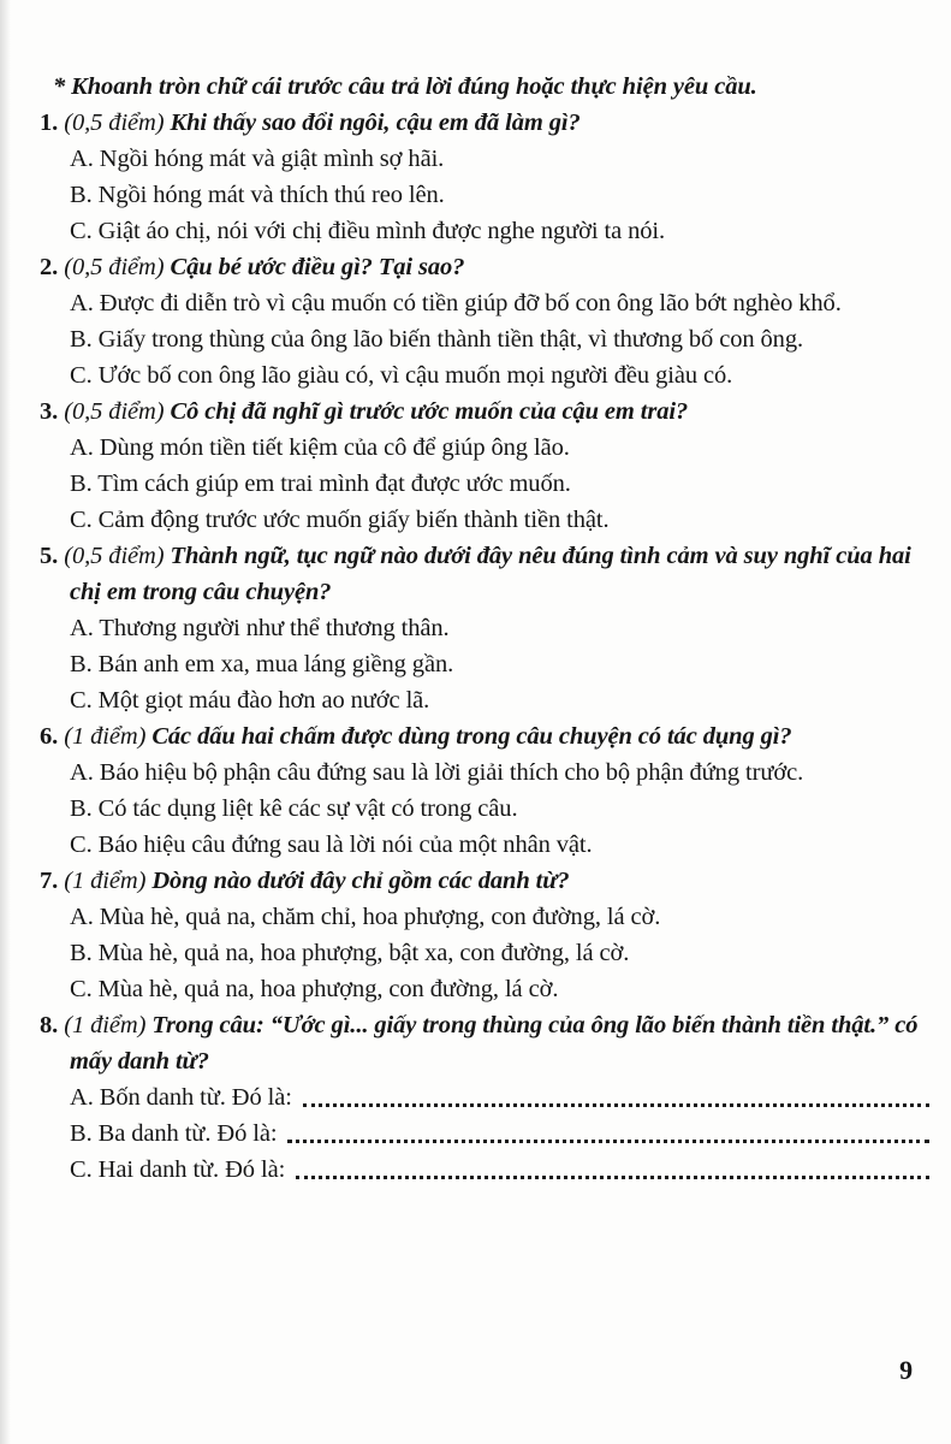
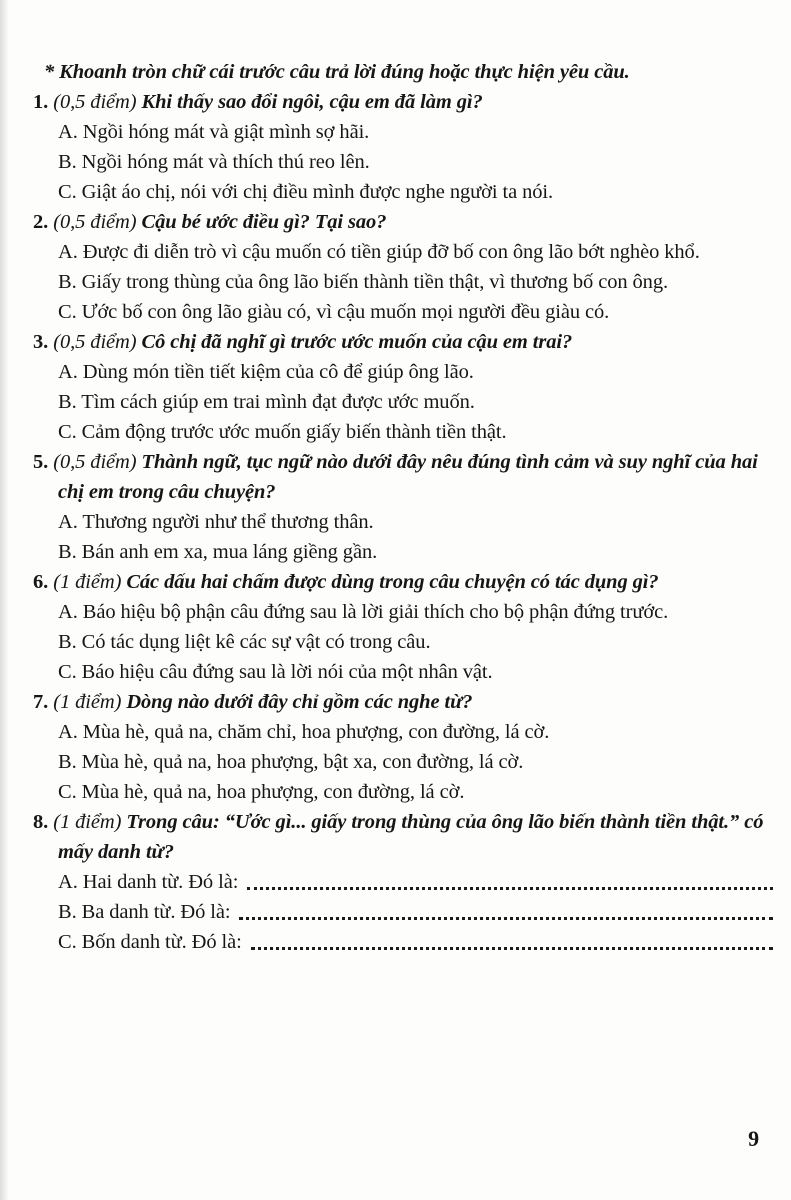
  * Khoanh tròn chữ cái trước câu trả lời đúng hoặc thực hiện yêu cầu.
  1. (0,5 điểm) Khi thấy sao đổi ngôi, cậu em đã làm gì?
  A. Ngồi hóng mát và giật mình sợ hãi.
  B. Ngồi hóng mát và thích thú reo lên.
  C. Giật áo chị, nói với chị điều mình được nghe người ta nói.
  2. (0,5 điểm) Cậu bé ước điều gì? Tại sao?
  A. Được đi diễn trò vì cậu muốn có tiền giúp đỡ bố con ông lão bớt nghèo khổ.
  B. Giấy trong thùng của ông lão biến thành tiền thật, vì thương bố con ông.
  C. Ước bố con ông lão giàu có, vì cậu muốn mọi người đều giàu có.
  3. (0,5 điểm) Cô chị đã nghĩ gì trước ước muốn của cậu em trai?
  A. Dùng món tiền tiết kiệm của cô để giúp ông lão.
  B. Tìm cách giúp em trai mình đạt được ước muốn.
  C. Cảm động trước ước muốn giấy biến thành tiền thật.
  5. (0,5 điểm) Thành ngữ, tục ngữ nào dưới đây nêu đúng tình cảm và suy nghĩ của hai chị em trong câu chuyện?
  A. Thương người như thể thương thân.
  B. Bán anh em xa, mua láng giềng gần.
- C. Một giọt máu đào hơn ao nước lã.
  6. (1 điểm) Các dấu hai chấm được dùng trong câu chuyện có tác dụng gì?
  A. Báo hiệu bộ phận câu đứng sau là lời giải thích cho bộ phận đứng trước.
  B. Có tác dụng liệt kê các sự vật có trong câu.
  C. Báo hiệu câu đứng sau là lời nói của một nhân vật.
- 7. (1 điểm) Dòng nào dưới đây chỉ gồm các danh từ?
+ 7. (1 điểm) Dòng nào dưới đây chỉ gồm các nghe từ?
  A. Mùa hè, quả na, chăm chỉ, hoa phượng, con đường, lá cờ.
  B. Mùa hè, quả na, hoa phượng, bật xa, con đường, lá cờ.
  C. Mùa hè, quả na, hoa phượng, con đường, lá cờ.
  8. (1 điểm) Trong câu: “Ước gì... giấy trong thùng của ông lão biến thành tiền thật.” có mấy danh từ?
- A. Bốn danh từ. Đó là:
+ A. Hai danh từ. Đó là:
  B. Ba danh từ. Đó là:
- C. Hai danh từ. Đó là:
+ C. Bốn danh từ. Đó là:
  9
